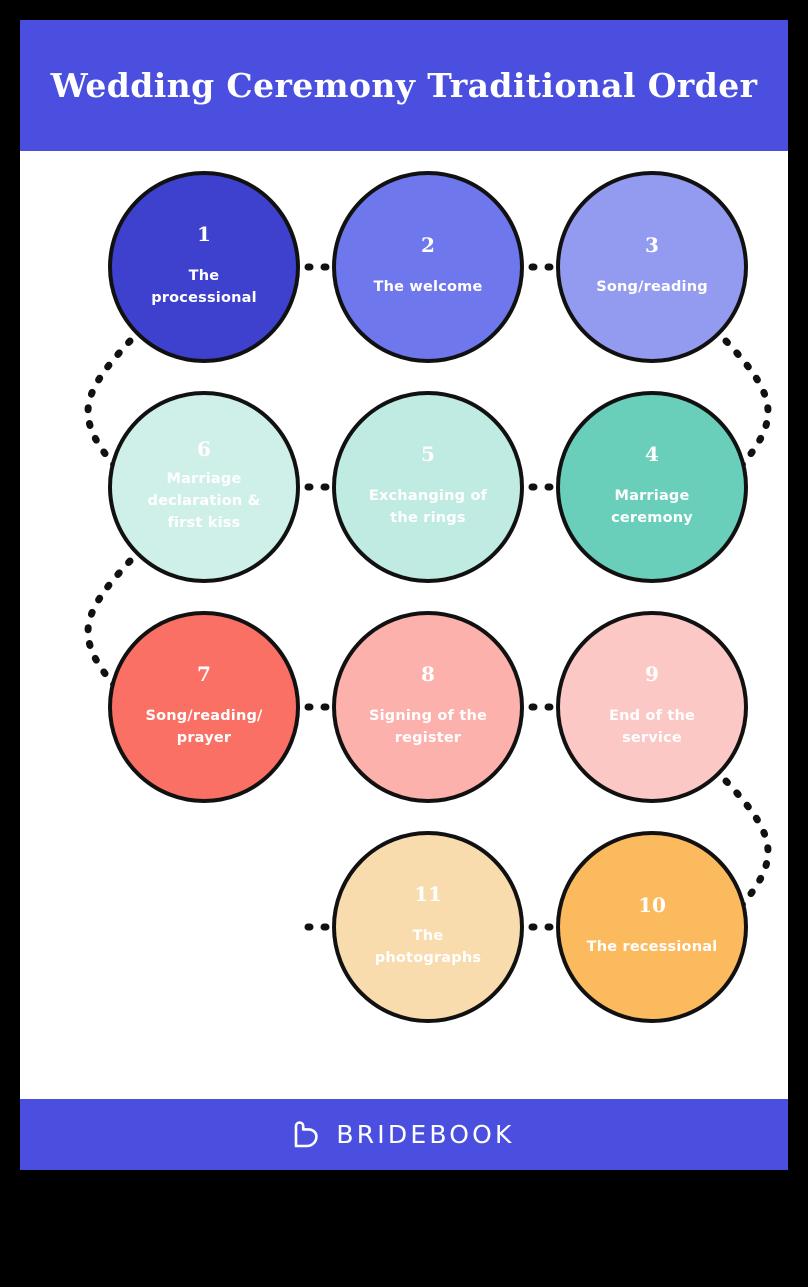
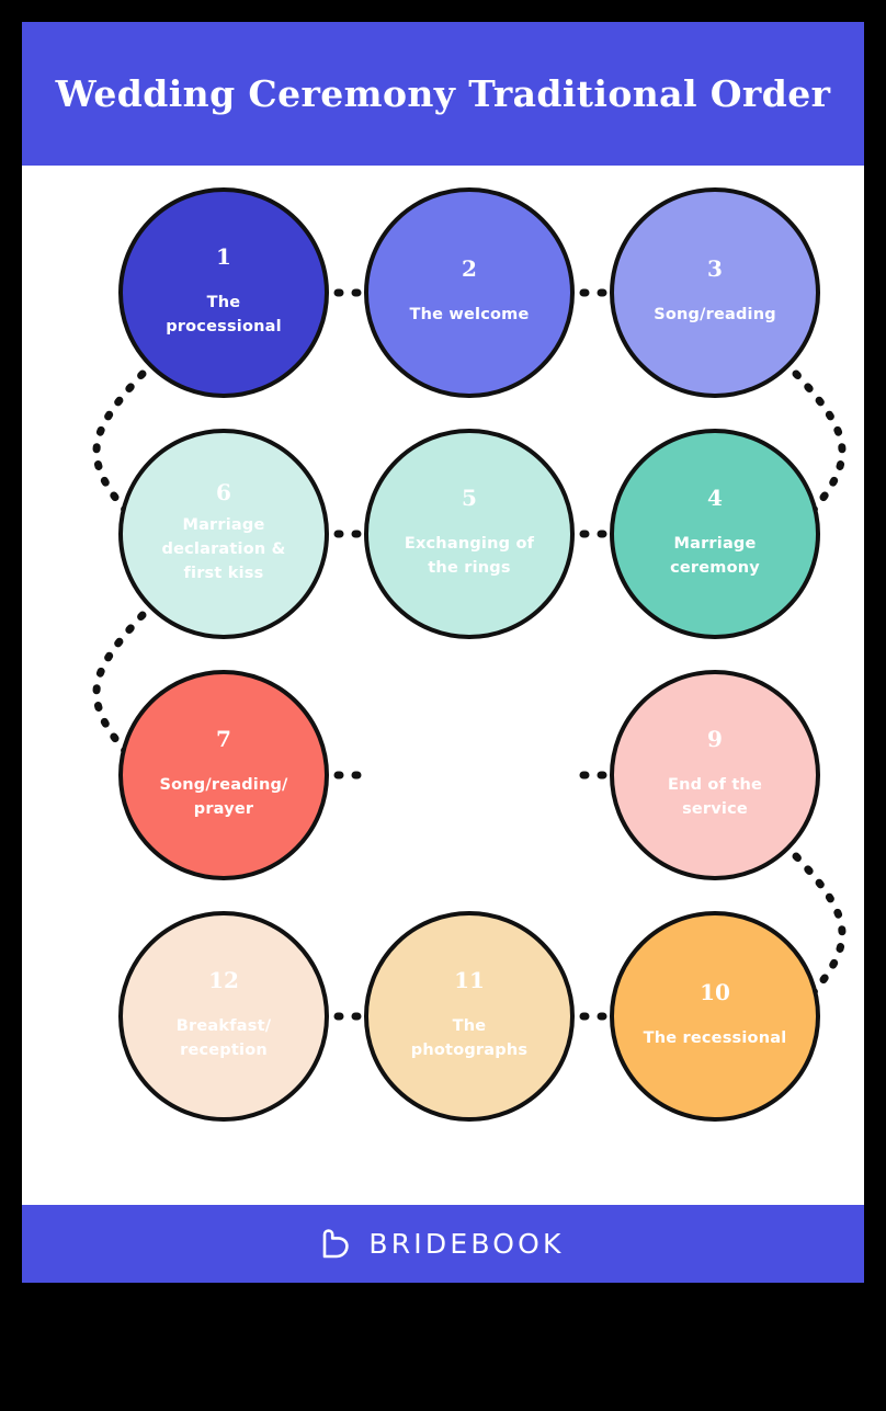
  Wedding Ceremony Traditional Order
  1
  The
  processional
  2
  The welcome
  3
  Song/reading
  4
  Marriage
  ceremony
  5
  Exchanging of
  the rings
  6
  Marriage
  declaration &
  first kiss
  7
  Song/reading/
  prayer
- 8
- Signing of the
- register
  9
  End of the
  service
  10
  The recessional
  11
  The
  photographs
+ 12
+ Breakfast/
+ reception
  BRIDEBOOK
